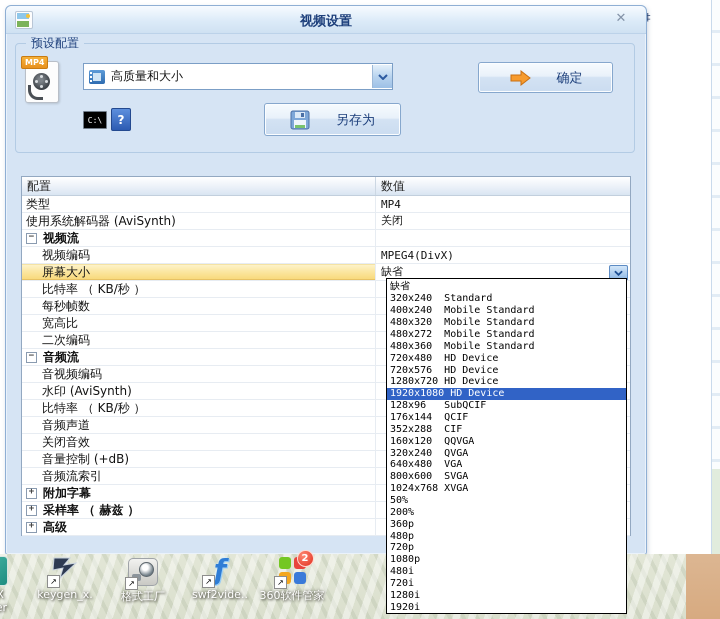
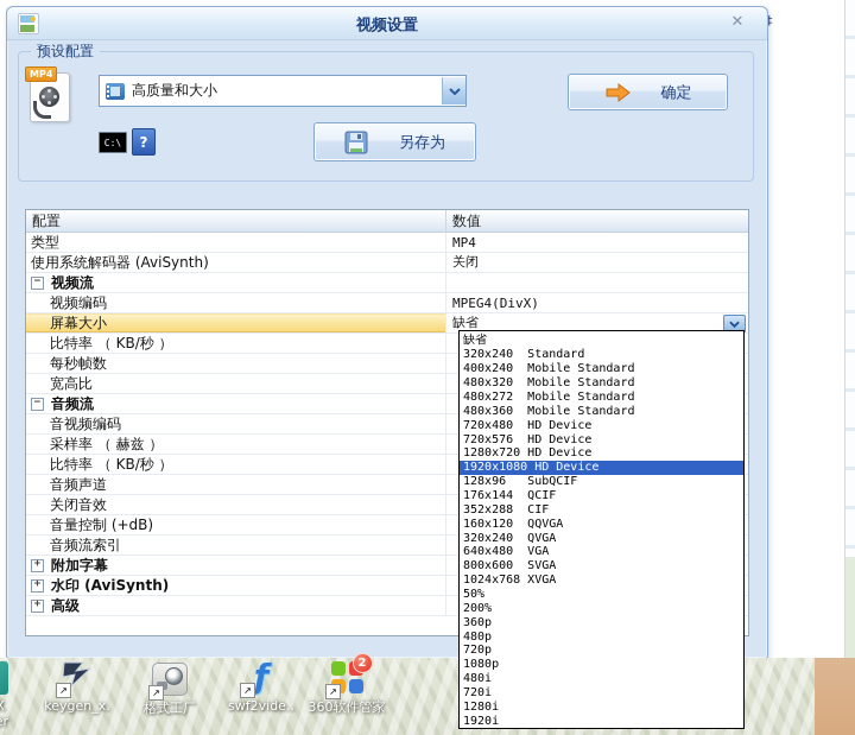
  ‡
  ↗
  keygen_x.
  ↗
  格式工厂
  ƒ
  ↗
  swf2vide..
  2
  ↗
  360软件管家
  视频设置
  ✕
  预设配置
  MP4
  高质量和大小
  确定
  C:\
  ?
  另存为
  配置
  数值
  类型
  MP4
  使用系统解码器 (AviSynth)
  关闭
  −
  视频流
  视频编码
  MPEG4(DivX)
  屏幕大小
  缺省
  比特率 （ KB/秒 ）
  每秒帧数
  宽高比
- 二次编码
  −
  音频流
  音视频编码
- 水印 (AviSynth)
+ 采样率 （ 赫兹 ）
  比特率 （ KB/秒 ）
  音频声道
  关闭音效
  音量控制 (+dB)
  音频流索引
  +
  附加字幕
  +
- 采样率 （ 赫兹 ）
+ 水印 (AviSynth)
  +
  高级
  缺省
  320x240 Standard
  400x240 Mobile Standard
  480x320 Mobile Standard
  480x272 Mobile Standard
  480x360 Mobile Standard
  720x480 HD Device
  720x576 HD Device
  1280x720 HD Device
  1920x1080 HD Device
  128x96 SubQCIF
  176x144 QCIF
  352x288 CIF
  160x120 QQVGA
  320x240 QVGA
  640x480 VGA
  800x600 SVGA
  1024x768 XVGA
  50%
  200%
  360p
  480p
  720p
  1080p
  480i
  720i
  1280i
  1920i
